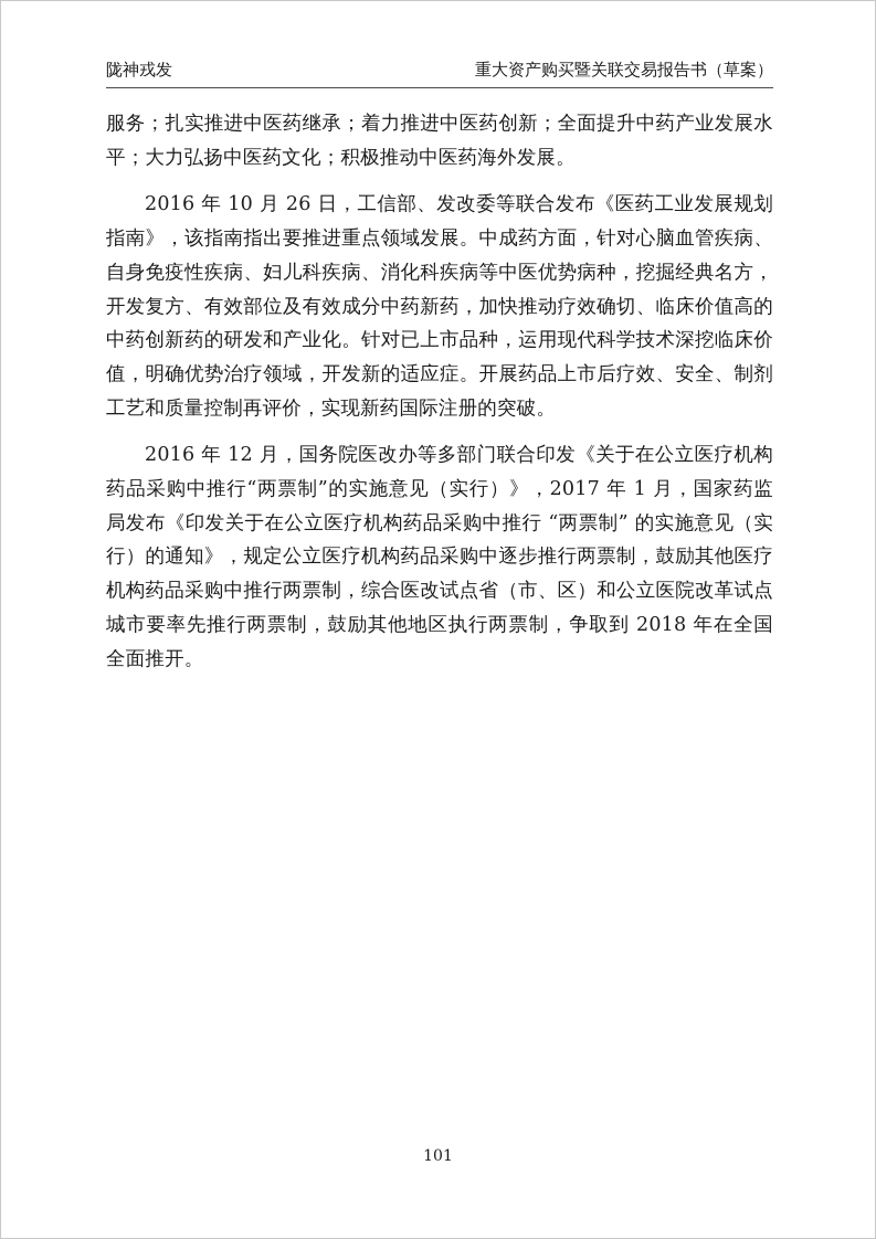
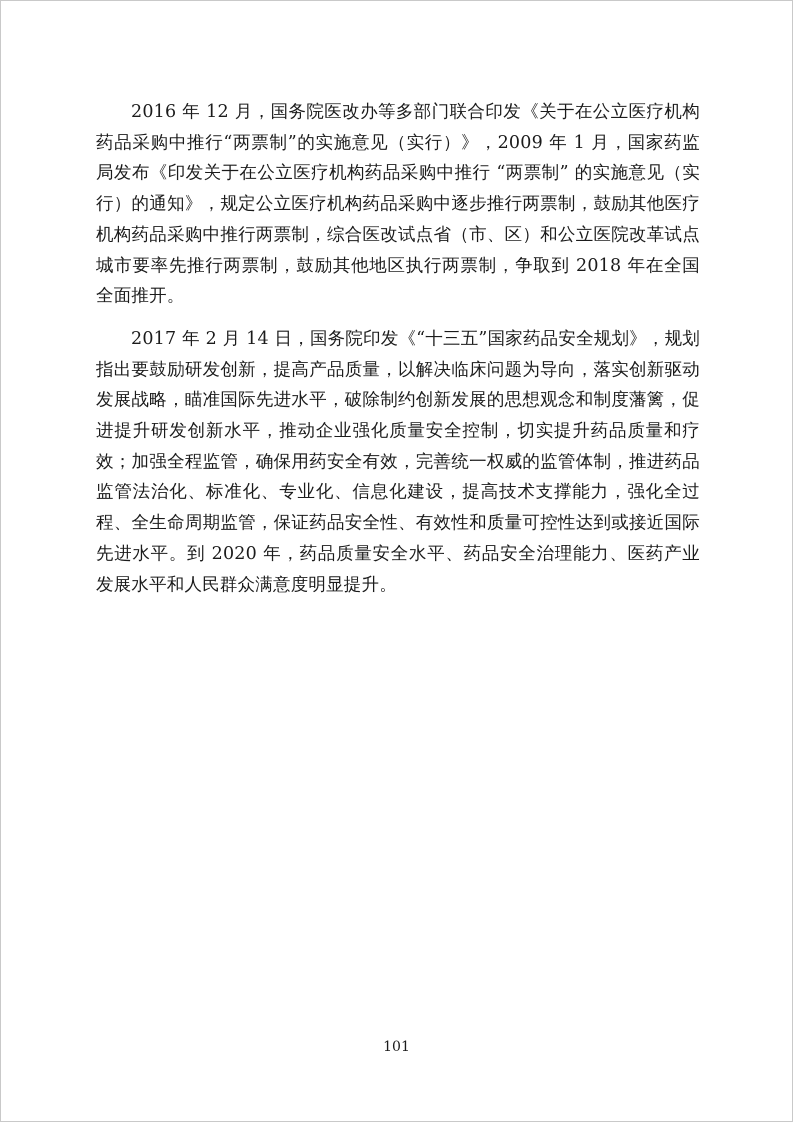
- 陇神戎发
- 重大资产购买暨关联交易报告书（草案）
- 服务；扎实推进中医药继承；着力推进中医药创新；全面提升中药产业发展水平；大力弘扬中医药文化；积极推动中医药海外发展。
- 2016 年 10 月 26 日，工信部、发改委等联合发布《医药工业发展规划指南》，该指南指出要推进重点领域发展。中成药方面，针对心脑血管疾病、自身免疫性疾病、妇儿科疾病、消化科疾病等中医优势病种，挖掘经典名方，开发复方、有效部位及有效成分中药新药，加快推动疗效确切、临床价值高的中药创新药的研发和产业化。针对已上市品种，运用现代科学技术深挖临床价值，明确优势治疗领域，开发新的适应症。开展药品上市后疗效、安全、制剂工艺和质量控制再评价，实现新药国际注册的突破。
- 2016 年 12 月，国务院医改办等多部门联合印发《关于在公立医疗机构药品采购中推行“两票制”的实施意见（实行）》，2017 年 1 月，国家药监局发布《印发关于在公立医疗机构药品采购中推行 “两票制” 的实施意见（实行）的通知》，规定公立医疗机构药品采购中逐步推行两票制，鼓励其他医疗机构药品采购中推行两票制，综合医改试点省（市、区）和公立医院改革试点城市要率先推行两票制，鼓励其他地区执行两票制，争取到 2018 年在全国全面推开。
+ 2016 年 12 月，国务院医改办等多部门联合印发《关于在公立医疗机构药品采购中推行“两票制”的实施意见（实行）》，2009 年 1 月，国家药监局发布《印发关于在公立医疗机构药品采购中推行 “两票制” 的实施意见（实行）的通知》，规定公立医疗机构药品采购中逐步推行两票制，鼓励其他医疗机构药品采购中推行两票制，综合医改试点省（市、区）和公立医院改革试点城市要率先推行两票制，鼓励其他地区执行两票制，争取到 2018 年在全国全面推开。
+ 2017 年 2 月 14 日，国务院印发《“十三五”国家药品安全规划》，规划指出要鼓励研发创新，提高产品质量，以解决临床问题为导向，落实创新驱动发展战略，瞄准国际先进水平，破除制约创新发展的思想观念和制度藩篱，促进提升研发创新水平，推动企业强化质量安全控制，切实提升药品质量和疗效；加强全程监管，确保用药安全有效，完善统一权威的监管体制，推进药品监管法治化、标准化、专业化、信息化建设，提高技术支撑能力，强化全过程、全生命周期监管，保证药品安全性、有效性和质量可控性达到或接近国际先进水平。到 2020 年，药品质量安全水平、药品安全治理能力、医药产业发展水平和人民群众满意度明显提升。
  101
